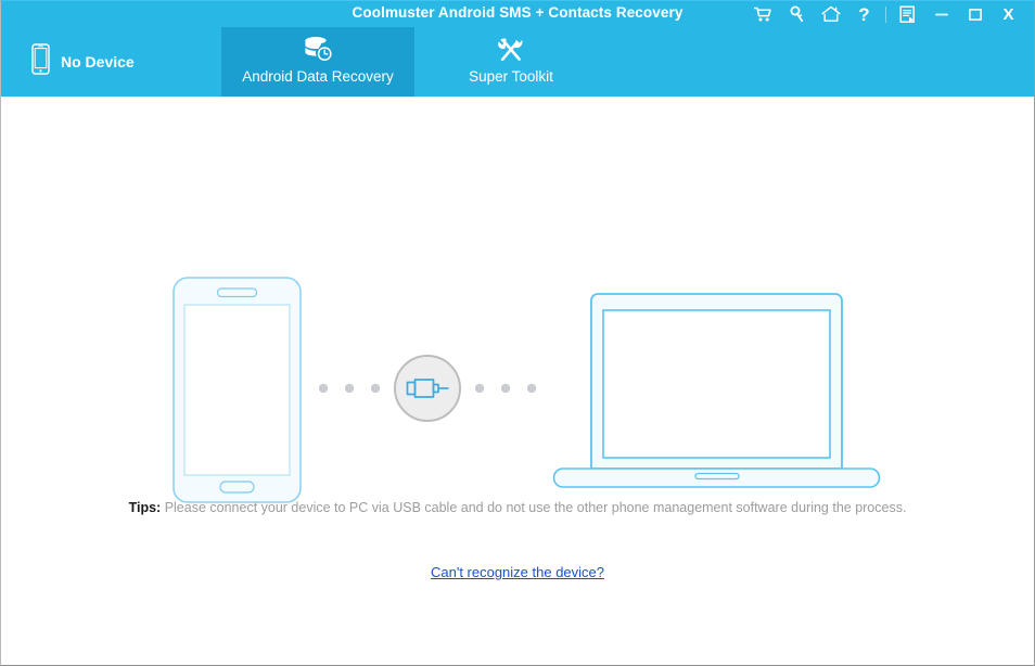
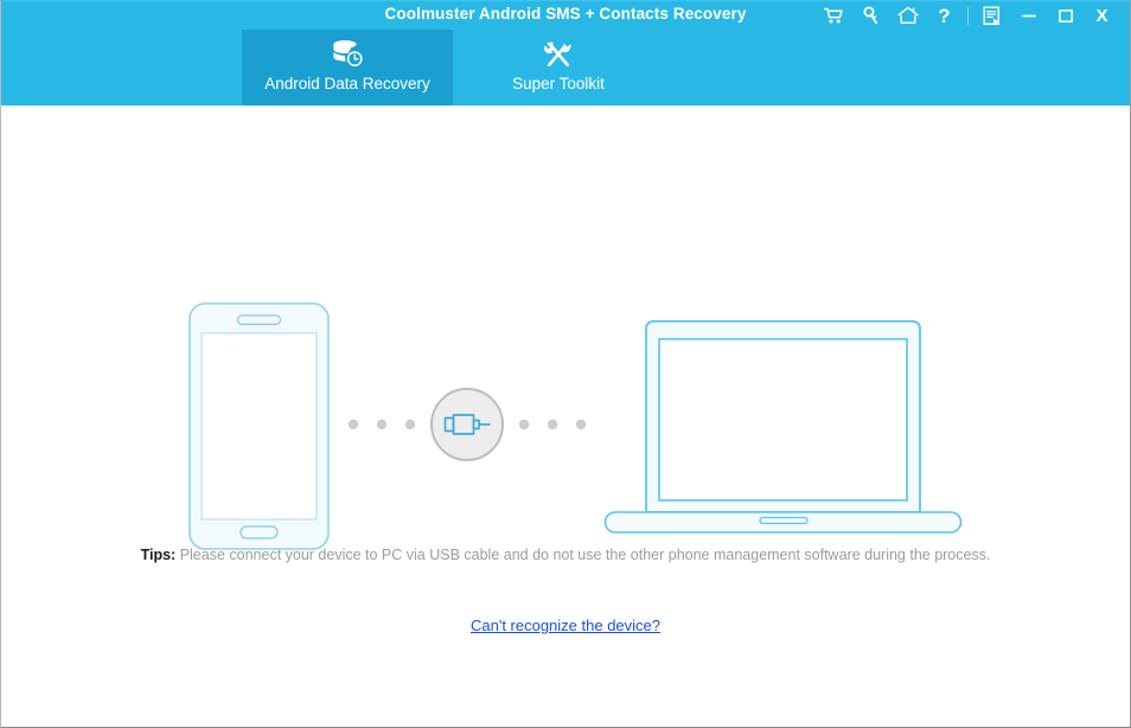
  Coolmuster Android SMS + Contacts Recovery
  ?
  X
- No Device
  Android Data Recovery
  Super Toolkit
  Tips: Please connect your device to PC via USB cable and do not use the other phone management software during the process.
  Can't recognize the device?
